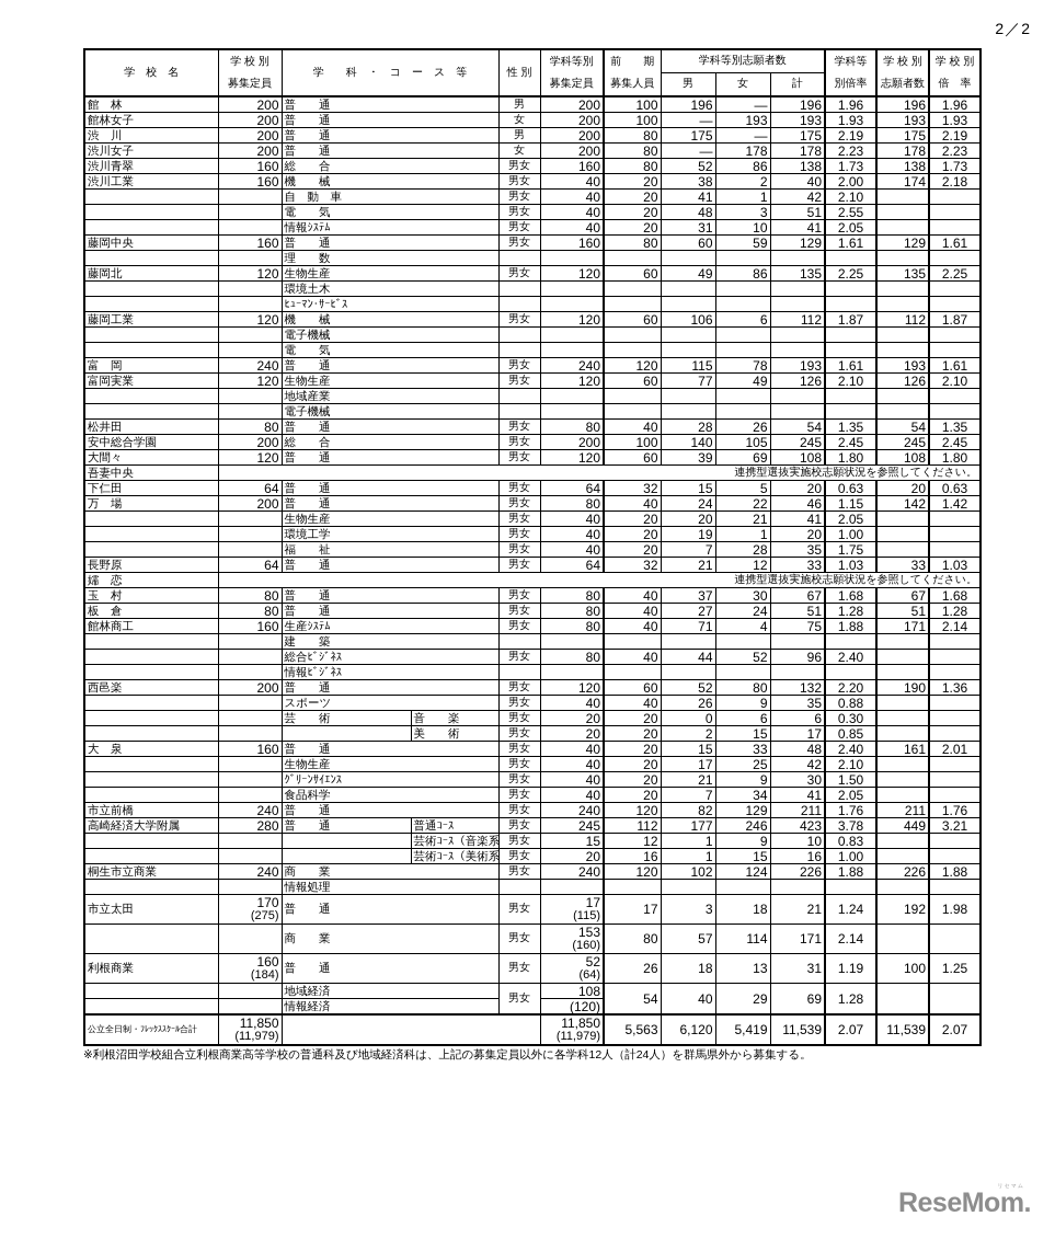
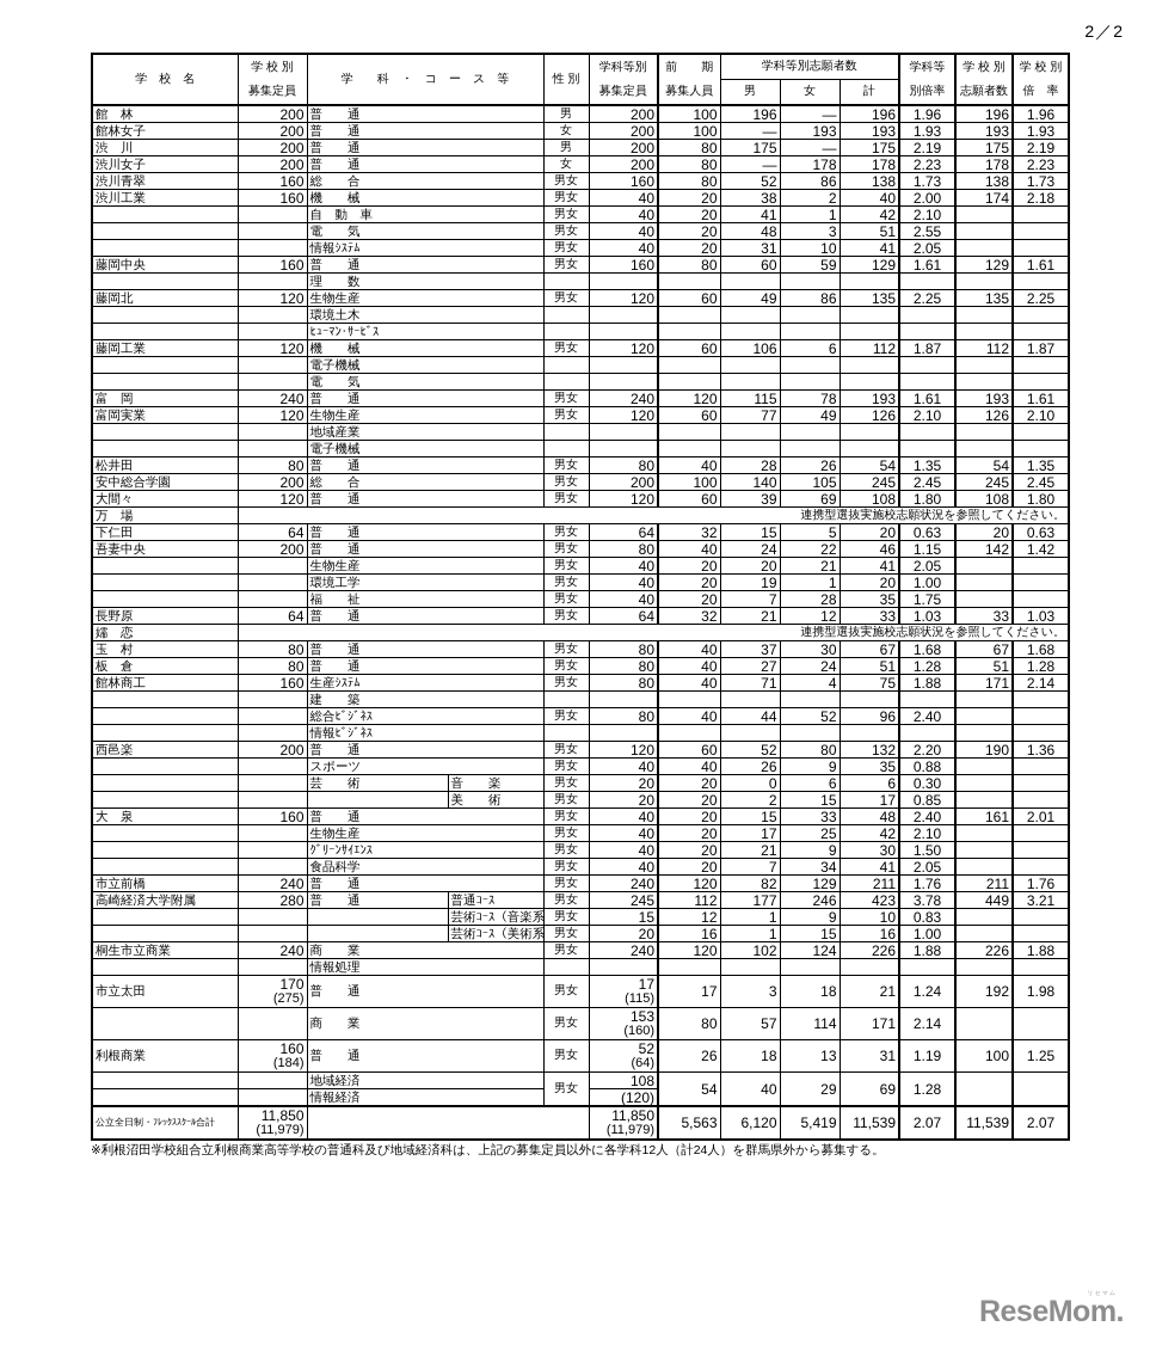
  2／2
  学 校 名	学 校 別 募集定員	学 科 ・ コ ー ス 等	性 別	学科等別 募集定員	前 期 募集人員	学科等別志願者数	学科等 別倍率	学 校 別 志願者数	学 校 別 倍 率
  男	女	計
  館 林	200	普 通	男	200	100	196	―	196	1.96	196	1.96
  館林女子	200	普 通	女	200	100	―	193	193	1.93	193	1.93
  渋 川	200	普 通	男	200	80	175	―	175	2.19	175	2.19
  渋川女子	200	普 通	女	200	80	―	178	178	2.23	178	2.23
  渋川青翠	160	総 合	男女	160	80	52	86	138	1.73	138	1.73
  渋川工業	160	機 械	男女	40	20	38	2	40	2.00	174	2.18
  		自 動 車	男女	40	20	41	1	42	2.10
  		電 気	男女	40	20	48	3	51	2.55
  		情報ｼｽﾃﾑ	男女	40	20	31	10	41	2.05
  藤岡中央	160	普 通	男女	160	80	60	59	129	1.61	129	1.61
  		理 数
  藤岡北	120	生物生産	男女	120	60	49	86	135	2.25	135	2.25
  		環境土木
  		ﾋｭｰﾏﾝ･ｻｰﾋﾞｽ
  藤岡工業	120	機 械	男女	120	60	106	6	112	1.87	112	1.87
  		電子機械
  		電 気
  富 岡	240	普 通	男女	240	120	115	78	193	1.61	193	1.61
  富岡実業	120	生物生産	男女	120	60	77	49	126	2.10	126	2.10
  		地域産業
  		電子機械
  松井田	80	普 通	男女	80	40	28	26	54	1.35	54	1.35
  安中総合学園	200	総 合	男女	200	100	140	105	245	2.45	245	2.45
  大間々	120	普 通	男女	120	60	39	69	108	1.80	108	1.80
- 吾妻中央	連携型選抜実施校志願状況を参照してください。
+ 万 場	連携型選抜実施校志願状況を参照してください。
  下仁田	64	普 通	男女	64	32	15	5	20	0.63	20	0.63
- 万 場	200	普 通	男女	80	40	24	22	46	1.15	142	1.42
+ 吾妻中央	200	普 通	男女	80	40	24	22	46	1.15	142	1.42
  		生物生産	男女	40	20	20	21	41	2.05
  		環境工学	男女	40	20	19	1	20	1.00
  		福 祉	男女	40	20	7	28	35	1.75
  長野原	64	普 通	男女	64	32	21	12	33	1.03	33	1.03
  嬬 恋	連携型選抜実施校志願状況を参照してください。
  玉 村	80	普 通	男女	80	40	37	30	67	1.68	67	1.68
  板 倉	80	普 通	男女	80	40	27	24	51	1.28	51	1.28
  館林商工	160	生産ｼｽﾃﾑ	男女	80	40	71	4	75	1.88	171	2.14
  		建 築
  		総合ﾋﾞｼﾞﾈｽ	男女	80	40	44	52	96	2.40
  		情報ﾋﾞｼﾞﾈｽ
  西邑楽	200	普 通	男女	120	60	52	80	132	2.20	190	1.36
  		スポーツ	男女	40	40	26	9	35	0.88
  		芸 術	音 楽	男女	20	20	0	6	6	0.30
  			美 術	男女	20	20	2	15	17	0.85
  大 泉	160	普 通	男女	40	20	15	33	48	2.40	161	2.01
  		生物生産	男女	40	20	17	25	42	2.10
  		ｸﾞﾘｰﾝｻｲｴﾝｽ	男女	40	20	21	9	30	1.50
  		食品科学	男女	40	20	7	34	41	2.05
  市立前橋	240	普 通	男女	240	120	82	129	211	1.76	211	1.76
  高崎経済大学附属	280	普 通	普通ｺｰｽ	男女	245	112	177	246	423	3.78	449	3.21
  			芸術ｺｰｽ（音楽系	男女	15	12	1	9	10	0.83
  			芸術ｺｰｽ（美術系	男女	20	16	1	15	16	1.00
  桐生市立商業	240	商 業	男女	240	120	102	124	226	1.88	226	1.88
  		情報処理
  市立太田	170(275)	普 通	男女	17(115)	17	3	18	21	1.24	192	1.98
  		商 業	男女	153(160)	80	57	114	171	2.14
  利根商業	160(184)	普 通	男女	52(64)	26	18	13	31	1.19	100	1.25
  		地域経済	男女	108	54	40	29	69	1.28
  		情報経済	(120)
  公立全日制・ﾌﾚｯｸｽｽｸｰﾙ合計	11,850(11,979)		11,850(11,979)	5,563	6,120	5,419	11,539	2.07	11,539	2.07
  ※利根沼田学校組合立利根商業高等学校の普通科及び地域経済科は、上記の募集定員以外に各学科12人（計24人）を群馬県外から募集する。
  ReseMom.
